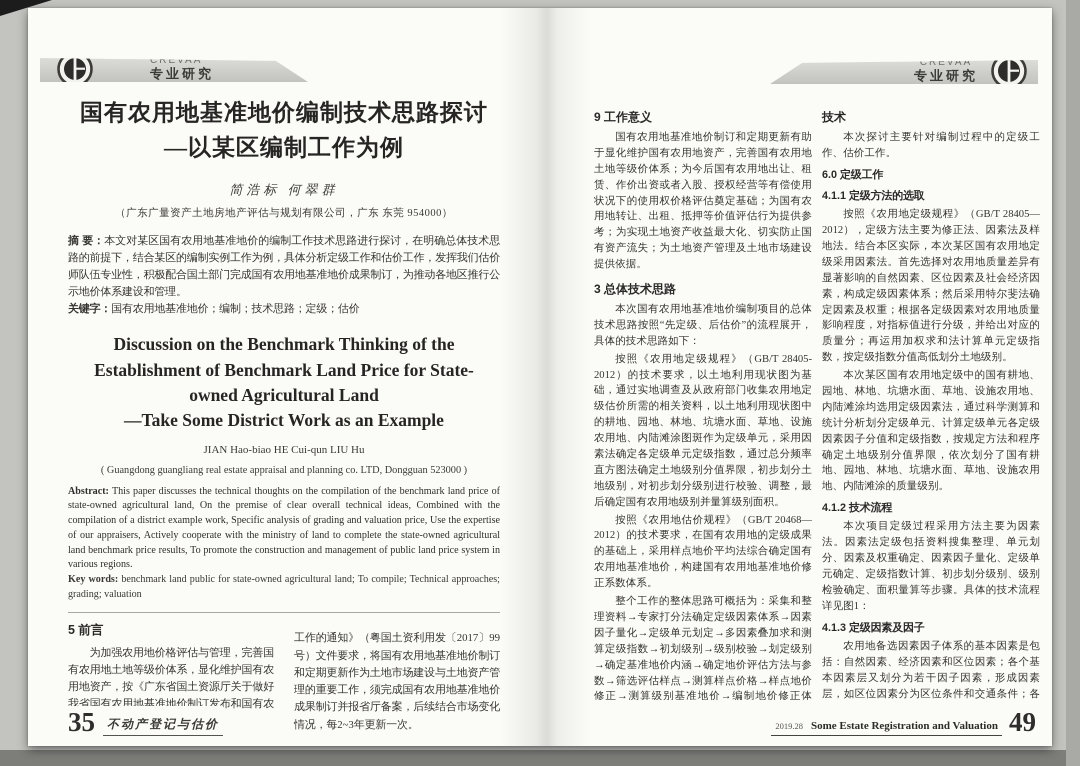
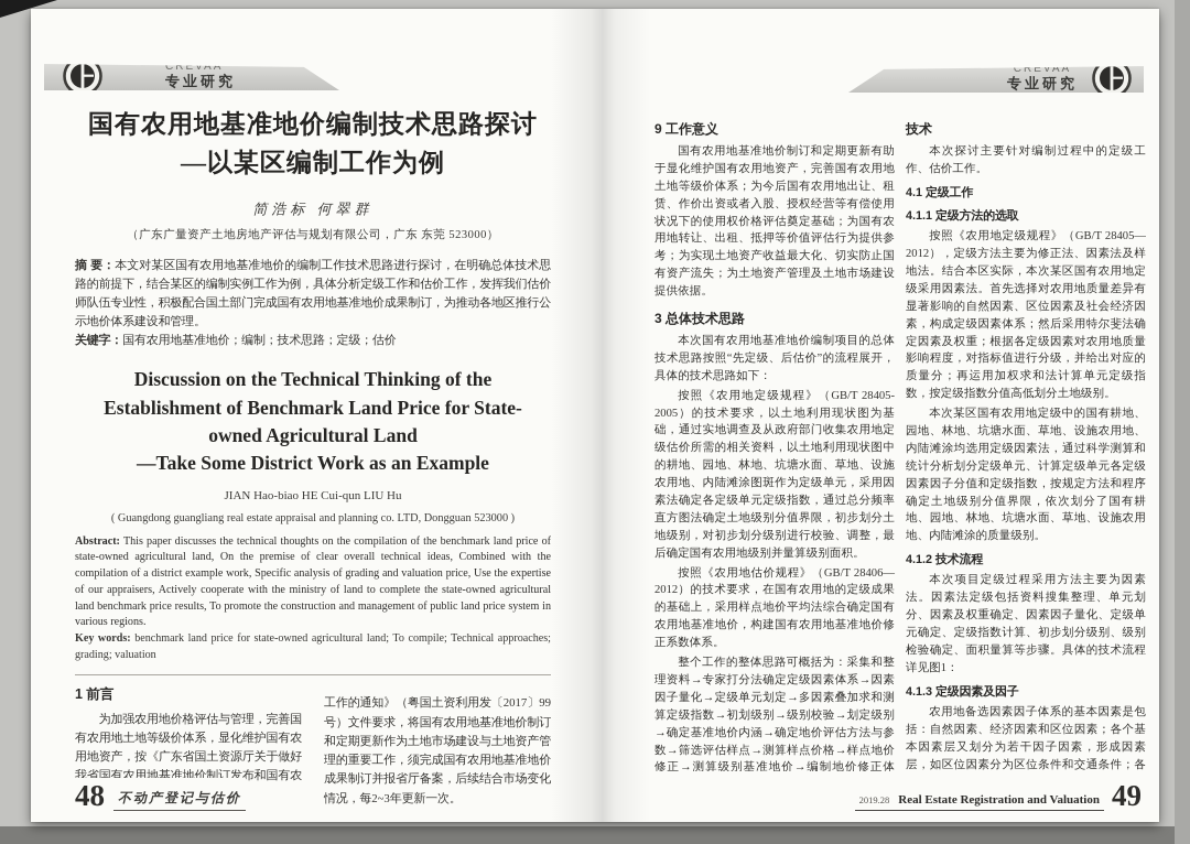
  CREVAA
  专业研究
  国有农用地基准地价编制技术思路探讨
  —以某区编制工作为例
  简浩标 何翠群
- （广东广量资产土地房地产评估与规划有限公司，广东 东莞 954000）
+ （广东广量资产土地房地产评估与规划有限公司，广东 东莞 523000）
  摘 要：本文对某区国有农用地基准地价的编制工作技术思路进行探讨，在明确总体技术思路的前提下，结合某区的编制实例工作为例，具体分析定级工作和估价工作，发挥我们估价师队伍专业性，积极配合国土部门完成国有农用地基准地价成果制订，为推动各地区推行公示地价体系建设和管理。
  关键字：国有农用地基准地价；编制；技术思路；定级；估价
- Discussion on the Benchmark Thinking of the
+ Discussion on the Technical Thinking of the
  Establishment of Benchmark Land Price for State-
  owned Agricultural Land
  —Take Some District Work as an Example
  JIAN Hao-biao HE Cui-qun LIU Hu
  ( Guangdong guangliang real estate appraisal and planning co. LTD, Dongguan 523000 )
  Abstract: This paper discusses the technical thoughts on the compilation of the benchmark land price of state-owned agricultural land, On the premise of clear overall technical ideas, Combined with the compilation of a district example work, Specific analysis of grading and valuation price, Use the expertise of our appraisers, Actively cooperate with the ministry of land to complete the state-owned agricultural land benchmark price results, To promote the construction and management of public land price system in various regions.
- Key words: benchmark land public for state-owned agricultural land; To compile; Technical approaches; grading; valuation
+ Key words: benchmark land price for state-owned agricultural land; To compile; Technical approaches; grading; valuation
- 5 前言
+ 1 前言
  为加强农用地价格评估与管理，完善国有农用地土地等级价体系，显化维护国有农用地资产，按《广东省国土资源厅关于做好我省国有农用地基准地价制订发布和国有农
  工作的通知》（粤国土资利用发〔2017〕99号）文件要求，将国有农用地基准地价制订和定期更新作为土地市场建设与土地资产管理的重要工作，须完成国有农用地基准地价成果制订并报省厅备案，后续结合市场变化情况，每2~3年更新一次。
- 35
+ 48
  不动产登记与估价
  CREVAA
  专业研究
  9 工作意义
  国有农用地基准地价制订和定期更新有助于显化维护国有农用地资产，完善国有农用地土地等级价体系；为今后国有农用地出让、租赁、作价出资或者入股、授权经营等有偿使用状况下的使用权价格评估奠定基础；为国有农用地转让、出租、抵押等价值评估行为提供参考；为实现土地资产收益最大化、切实防止国有资产流失；为土地资产管理及土地市场建设提供依据。
  3 总体技术思路
  本次国有农用地基准地价编制项目的总体技术思路按照“先定级、后估价”的流程展开，具体的技术思路如下：
- 按照《农用地定级规程》（GB/T 28405-2012）的技术要求，以土地利用现状图为基础，通过实地调查及从政府部门收集农用地定级估价所需的相关资料，以土地利用现状图中的耕地、园地、林地、坑塘水面、草地、设施农用地、内陆滩涂图斑作为定级单元，采用因素法确定各定级单元定级指数，通过总分频率直方图法确定土地级别分值界限，初步划分土地级别，对初步划分级别进行校验、调整，最后确定国有农用地级别并量算级别面积。
+ 按照《农用地定级规程》（GB/T 28405-2005）的技术要求，以土地利用现状图为基础，通过实地调查及从政府部门收集农用地定级估价所需的相关资料，以土地利用现状图中的耕地、园地、林地、坑塘水面、草地、设施农用地、内陆滩涂图斑作为定级单元，采用因素法确定各定级单元定级指数，通过总分频率直方图法确定土地级别分值界限，初步划分土地级别，对初步划分级别进行校验、调整，最后确定国有农用地级别并量算级别面积。
- 按照《农用地估价规程》（GB/T 20468—2012）的技术要求，在国有农用地的定级成果的基础上，采用样点地价平均法综合确定国有农用地基准地价，构建国有农用地基准地价修正系数体系。
+ 按照《农用地估价规程》（GB/T 28406—2012）的技术要求，在国有农用地的定级成果的基础上，采用样点地价平均法综合确定国有农用地基准地价，构建国有农用地基准地价修正系数体系。
  整个工作的整体思路可概括为：采集和整理资料→专家打分法确定定级因素体系→因素因子量化→定级单元划定→多因素叠加求和测算定级指数→初划级别→级别校验→划定级别→确定基准地价内涵→确定地价评估方法与参数→筛选评估样点→测算样点价格→样点地价修正→测算级别基准地价→编制地价修正体
  技术
  本次探讨主要针对编制过程中的定级工作、估价工作。
- 6.0 定级工作
+ 4.1 定级工作
  4.1.1 定级方法的选取
  按照《农用地定级规程》（GB/T 28405—2012），定级方法主要为修正法、因素法及样地法。结合本区实际，本次某区国有农用地定级采用因素法。首先选择对农用地质量差异有显著影响的自然因素、区位因素及社会经济因素，构成定级因素体系；然后采用特尔斐法确定因素及权重；根据各定级因素对农用地质量影响程度，对指标值进行分级，并给出对应的质量分；再运用加权求和法计算单元定级指数，按定级指数分值高低划分土地级别。
  本次某区国有农用地定级中的国有耕地、园地、林地、坑塘水面、草地、设施农用地、内陆滩涂均选用定级因素法，通过科学测算和统计分析划分定级单元、计算定级单元各定级因素因子分值和定级指数，按规定方法和程序确定土地级别分值界限，依次划分了国有耕地、园地、林地、坑塘水面、草地、设施农用地、内陆滩涂的质量级别。
  4.1.2 技术流程
  本次项目定级过程采用方法主要为因素法。因素法定级包括资料搜集整理、单元划分、因素及权重确定、因素因子量化、定级单元确定、定级指数计算、初步划分级别、级别检验确定、面积量算等步骤。具体的技术流程详见图1：
  4.1.3 定级因素及因子
  2019.28
- Some Estate Registration and Valuation
+ Real Estate Registration and Valuation
  49
